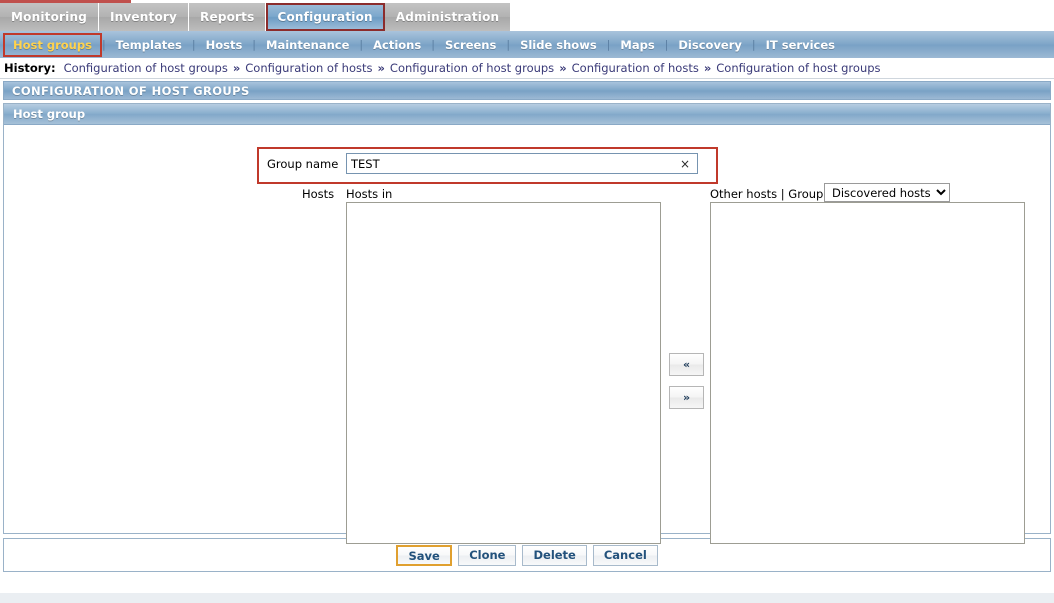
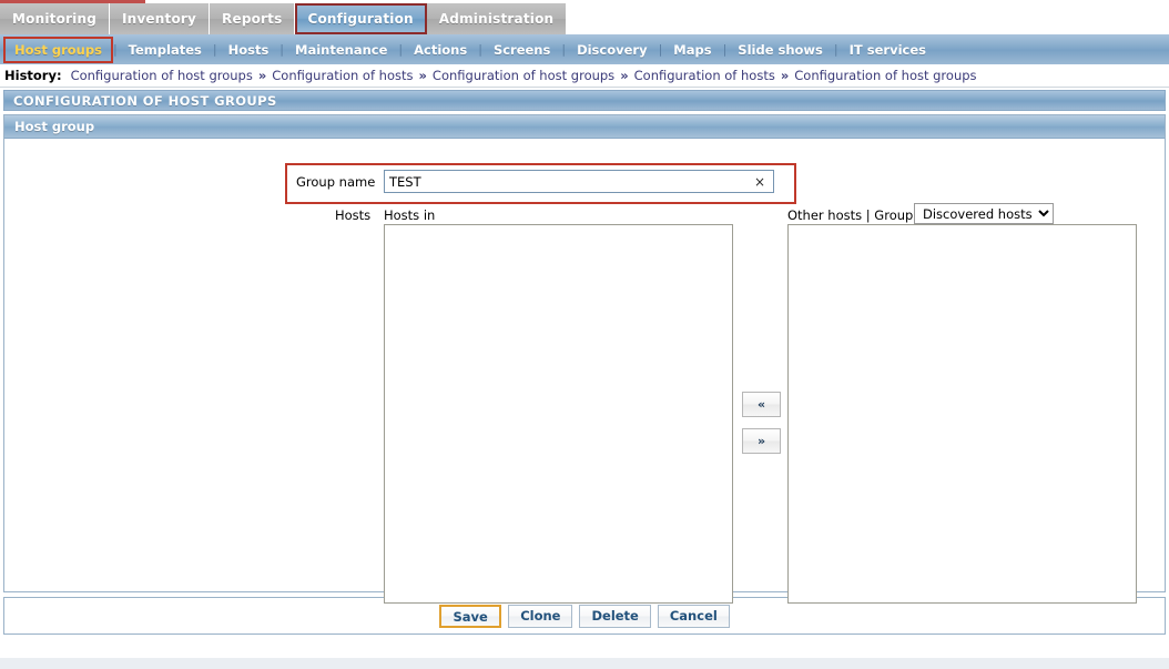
  Monitoring
  Inventory
  Reports
  Configuration
  Administration
  Host groups
  |
  Templates
  |
  Hosts
  |
  Maintenance
  |
  Actions
  |
  Screens
  |
- Slide shows
+ Discovery
  |
  Maps
  |
- Discovery
+ Slide shows
  |
  IT services
  History:
  Configuration of host groups » Configuration of hosts » Configuration of host groups » Configuration of hosts » Configuration of host groups
  CONFIGURATION OF HOST GROUPS
  Host group
  Group name
  TEST
  ×
  Hosts
  Hosts in
  Other hosts | Group
  Discovered hosts
  «
  »
  Save
  Clone
  Delete
  Cancel
